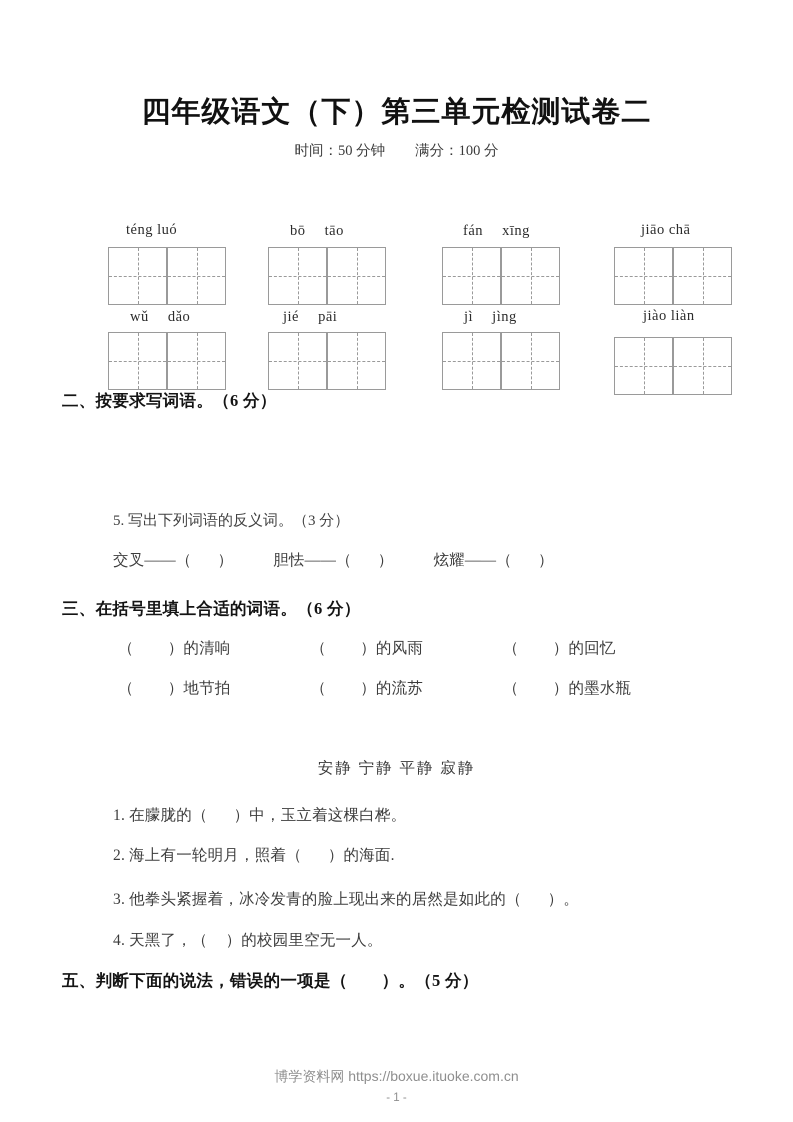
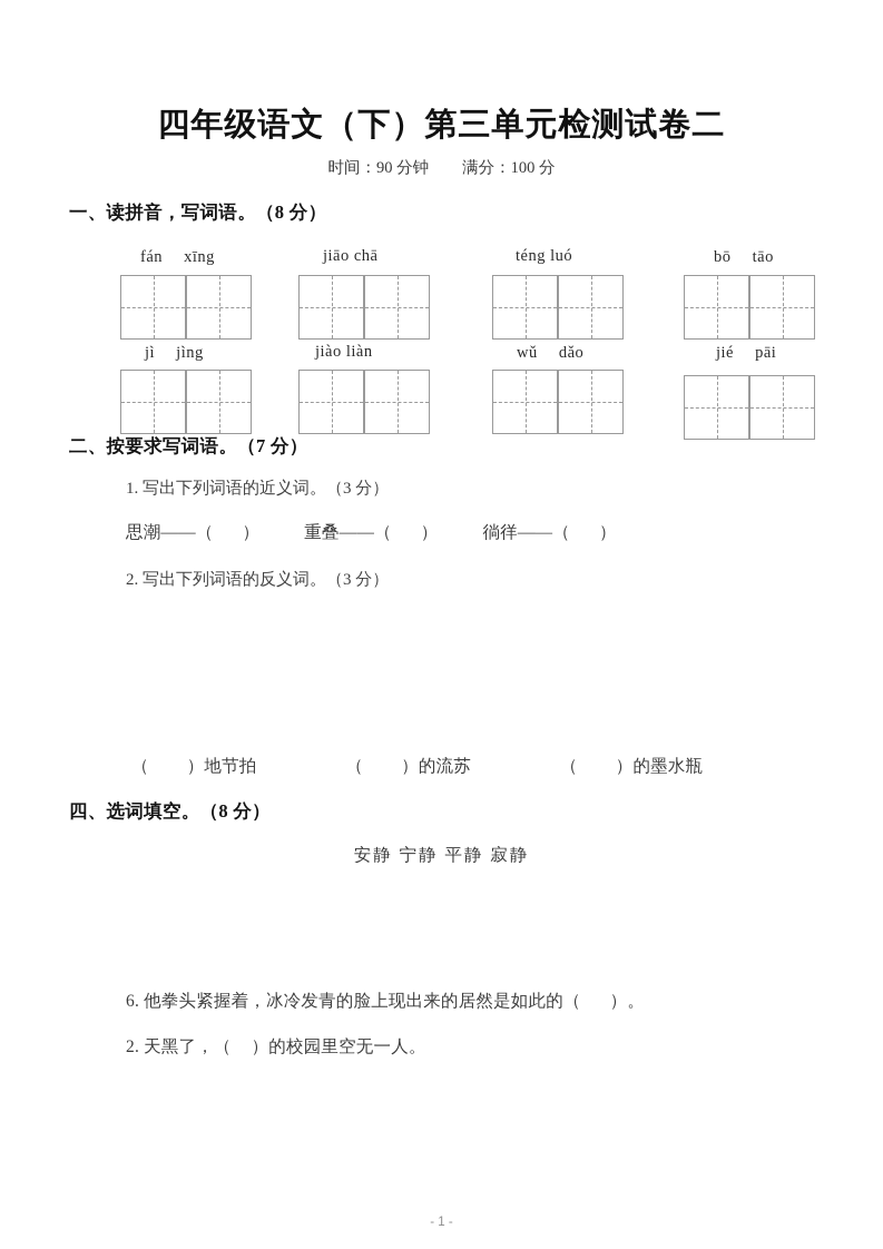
  四年级语文（下）第三单元检测试卷二
- 时间：50 分钟 满分：100 分
+ 时间：90 分钟 满分：100 分
+ 一、读拼音，写词语。（8 分）
- téng luó
+ fán xīng
- bō tāo
+ jiāo chā
- fán xīng
+ téng luó
- jiāo chā
+ bō tāo
- wǔ dǎo
+ jì jìng
- jié pāi
+ jiào liàn
- jì jìng
+ wǔ dǎo
- jiào liàn
+ jié pāi
- 二、按要求写词语。（6 分）
+ 二、按要求写词语。（7 分）
+ 1. 写出下列词语的近义词。（3 分）
+ 思潮——（ ） 重叠——（ ） 徜徉——（ ）
- 5. 写出下列词语的反义词。（3 分）
+ 2. 写出下列词语的反义词。（3 分）
- 交叉——（ ） 胆怯——（ ） 炫耀——（ ）
- 三、在括号里填上合适的词语。（6 分）
- （ ）的清响 （ ）的风雨 （ ）的回忆
  （ ）地节拍 （ ）的流苏 （ ）的墨水瓶
+ 四、选词填空。（8 分）
  安静 宁静 平静 寂静
- 1. 在朦胧的（ ）中，玉立着这棵白桦。
- 2. 海上有一轮明月，照着（ ）的海面.
- 3. 他拳头紧握着，冰冷发青的脸上现出来的居然是如此的（ ）。
+ 6. 他拳头紧握着，冰冷发青的脸上现出来的居然是如此的（ ）。
- 4. 天黑了，（ ）的校园里空无一人。
+ 2. 天黑了，（ ）的校园里空无一人。
- 五、判断下面的说法，错误的一项是（ ）。（5 分）
- 博学资料网 https://boxue.ituoke.com.cn
  - 1 -
